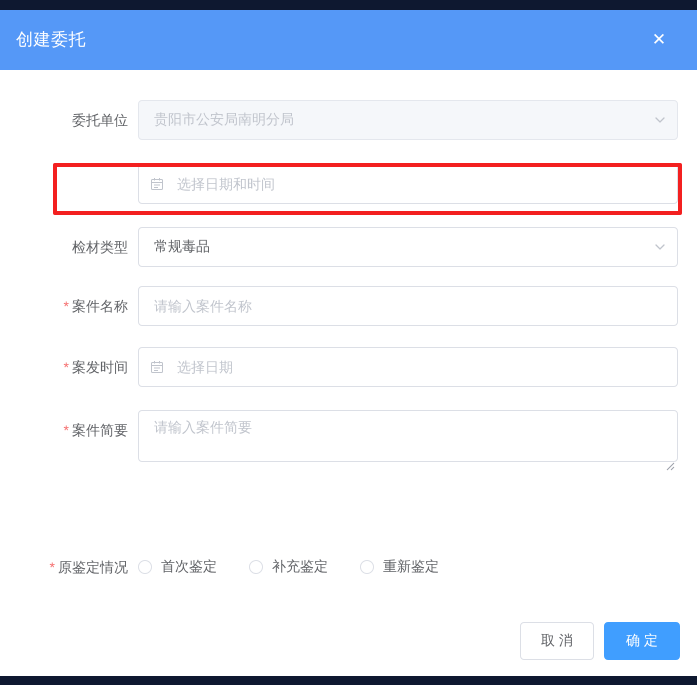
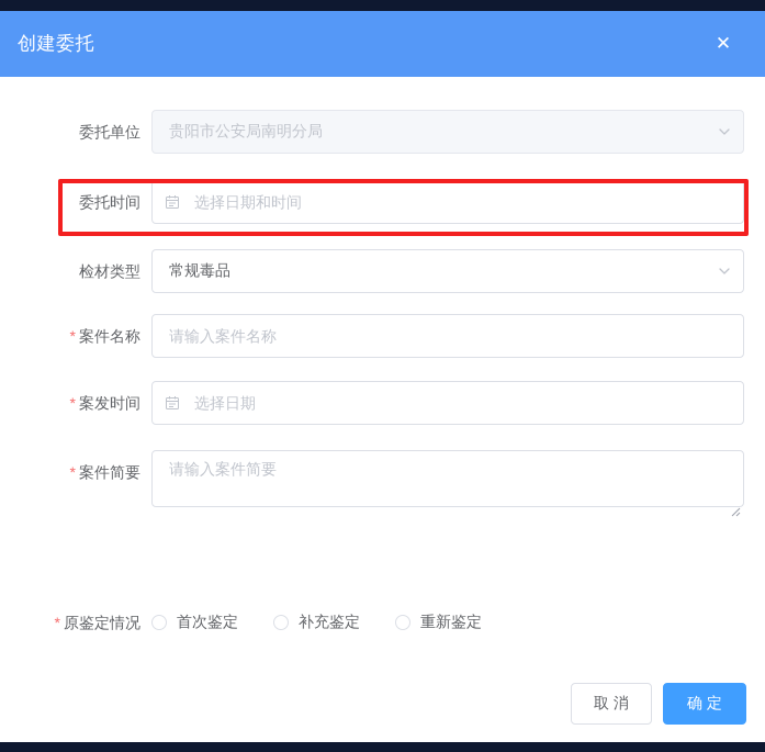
  创建委托
  ✕
  委托单位
  贵阳市公安局南明分局
+ 委托时间
  选择日期和时间
  检材类型
  常规毒品
  * 案件名称
  请输入案件名称
  * 案发时间
  选择日期
  * 案件简要
  请输入案件简要
  * 原鉴定情况
  首次鉴定
  补充鉴定
  重新鉴定
  取 消
  确 定
